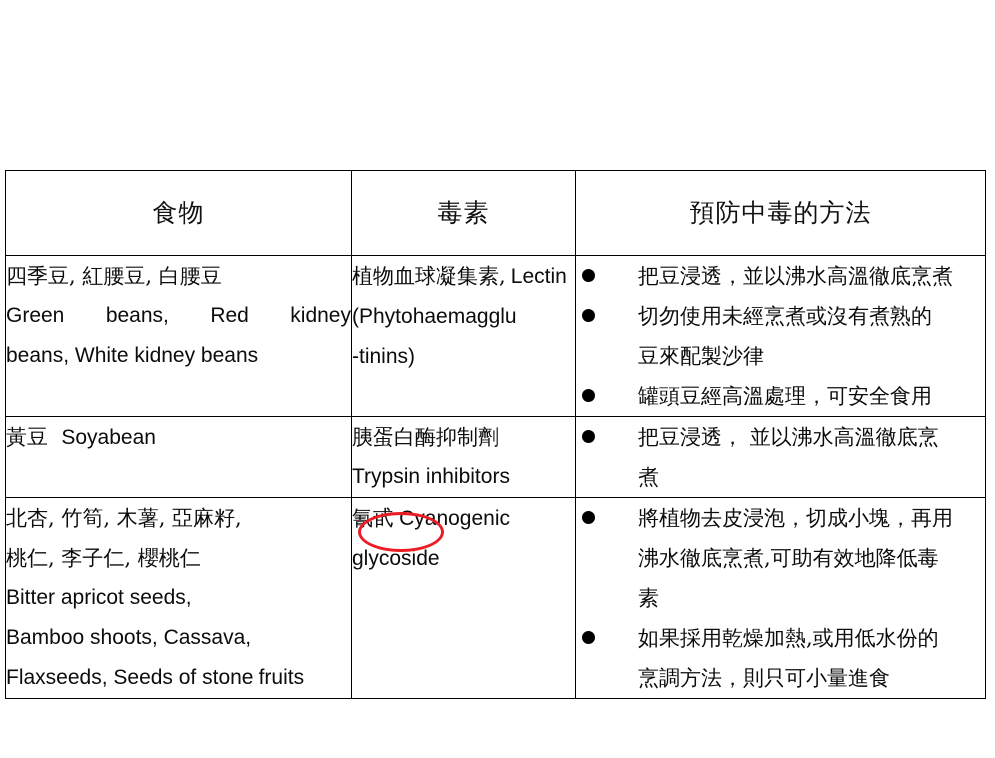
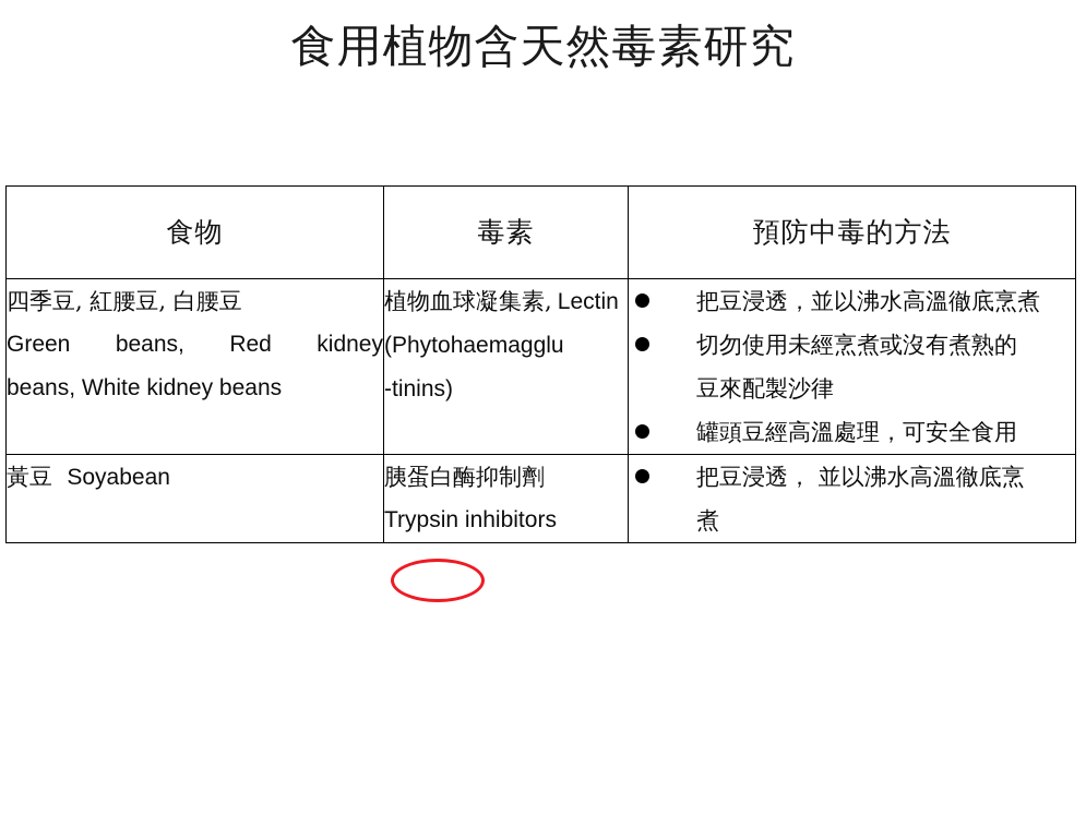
+ 食用植物含天然毒素研究
  食物	毒素	預防中毒的方法
  四季豆, 紅腰豆, 白腰豆 Green beans, Red kidney beans, White kidney beans	植物血球凝集素, Lectin (Phytohaemagglu -tinins)	把豆浸透，並以沸水高溫徹底烹煮 切勿使用未經烹煮或沒有煮熟的 豆來配製沙律 罐頭豆經高溫處理，可安全食用
  黃豆 Soyabean	胰蛋白酶抑制劑 Trypsin inhibitors	把豆浸透， 並以沸水高溫徹底烹 煮
- 北杏, 竹筍, 木薯, 亞麻籽, 桃仁, 李子仁, 櫻桃仁 Bitter apricot seeds, Bamboo shoots, Cassava, Flaxseeds, Seeds of stone fruits	氰甙 Cyanogenic glycoside	將植物去皮浸泡，切成小塊，再用 沸水徹底烹煮,可助有效地降低毒 素 如果採用乾燥加熱,或用低水份的 烹調方法，則只可小量進食
